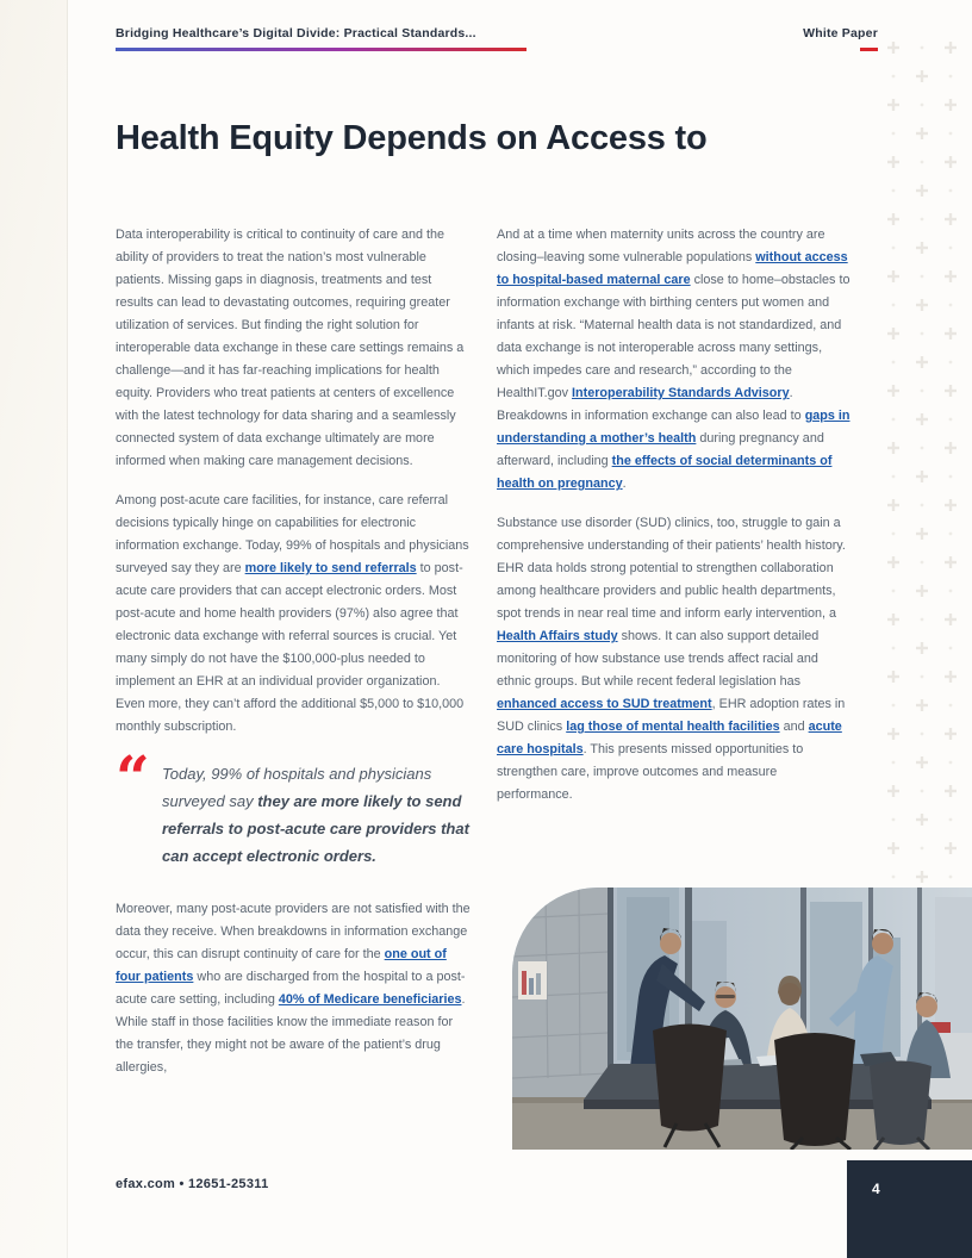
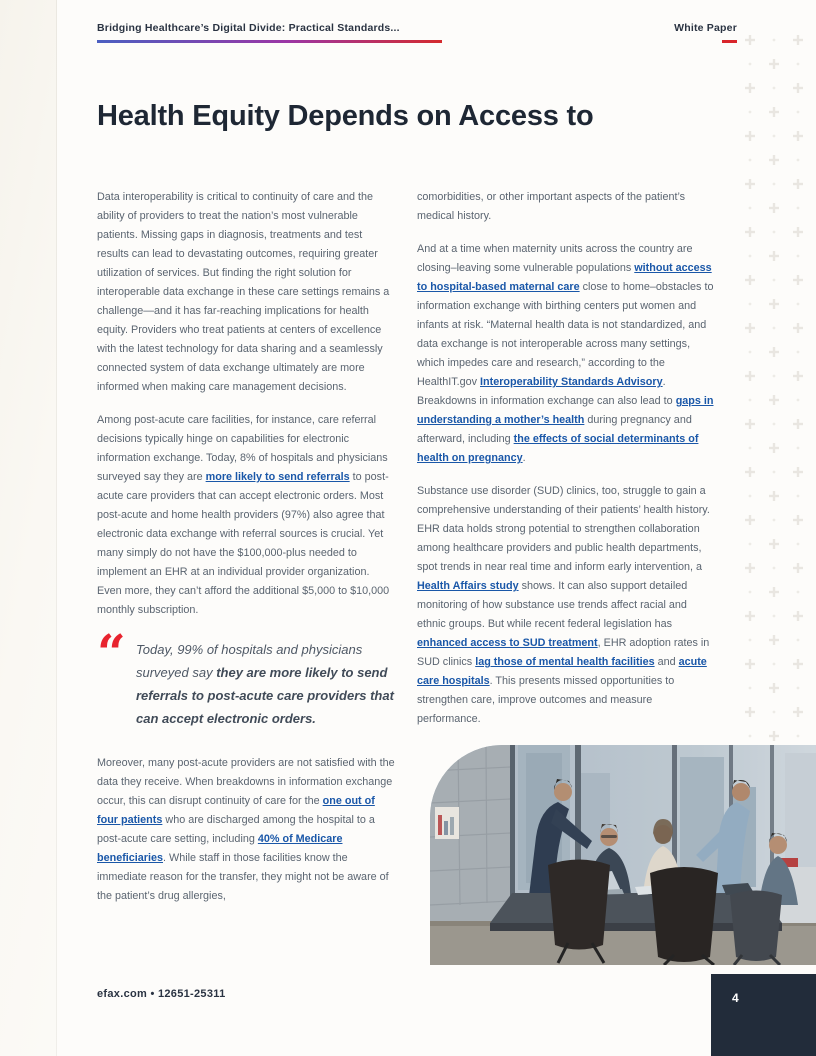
  Bridging Healthcare’s Digital Divide: Practical Standards...
  White Paper
  Health Equity Depends on Access to
  Data interoperability is critical to continuity of care and the ability of providers to treat the nation’s most vulnerable patients. Missing gaps in diagnosis, treatments and test results can lead to devastating outcomes, requiring greater utilization of services. But finding the right solution for interoperable data exchange in these care settings remains a challenge—and it has far-reaching implications for health equity. Providers who treat patients at centers of excellence with the latest technology for data sharing and a seamlessly connected system of data exchange ultimately are more informed when making care management decisions.
- Among post-acute care facilities, for instance, care referral decisions typically hinge on capabilities for electronic information exchange. Today, 99% of hospitals and physicians surveyed say they are more likely to send referrals to post-acute care providers that can accept electronic orders. Most post-acute and home health providers (97%) also agree that electronic data exchange with referral sources is crucial. Yet many simply do not have the $100,000-plus needed to implement an EHR at an individual provider organization. Even more, they can’t afford the additional $5,000 to $10,000 monthly subscription.
+ Among post-acute care facilities, for instance, care referral decisions typically hinge on capabilities for electronic information exchange. Today, 8% of hospitals and physicians surveyed say they are more likely to send referrals to post-acute care providers that can accept electronic orders. Most post-acute and home health providers (97%) also agree that electronic data exchange with referral sources is crucial. Yet many simply do not have the $100,000-plus needed to implement an EHR at an individual provider organization. Even more, they can’t afford the additional $5,000 to $10,000 monthly subscription.
  “
  Today, 99% of hospitals and physicians surveyed say they are more likely to send referrals to post-acute care providers that can accept electronic orders.
- Moreover, many post-acute providers are not satisfied with the data they receive. When breakdowns in information exchange occur, this can disrupt continuity of care for the one out of four patients who are discharged from the hospital to a post-acute care setting, including 40% of Medicare beneficiaries. While staff in those facilities know the immediate reason for the transfer, they might not be aware of the patient’s drug allergies,
+ Moreover, many post-acute providers are not satisfied with the data they receive. When breakdowns in information exchange occur, this can disrupt continuity of care for the one out of four patients who are discharged among the hospital to a post-acute care setting, including 40% of Medicare beneficiaries. While staff in those facilities know the immediate reason for the transfer, they might not be aware of the patient’s drug allergies,
+ comorbidities, or other important aspects of the patient’s medical history.
  And at a time when maternity units across the country are closing–leaving some vulnerable populations without access to hospital-based maternal care close to home–obstacles to information exchange with birthing centers put women and infants at risk. “Maternal health data is not standardized, and data exchange is not interoperable across many settings, which impedes care and research,” according to the HealthIT.gov Interoperability Standards Advisory. Breakdowns in information exchange can also lead to gaps in understanding a mother’s health during pregnancy and afterward, including the effects of social determinants of health on pregnancy.
  Substance use disorder (SUD) clinics, too, struggle to gain a comprehensive understanding of their patients’ health history. EHR data holds strong potential to strengthen collaboration among healthcare providers and public health departments, spot trends in near real time and inform early intervention, a Health Affairs study shows. It can also support detailed monitoring of how substance use trends affect racial and ethnic groups. But while recent federal legislation has enhanced access to SUD treatment, EHR adoption rates in SUD clinics lag those of mental health facilities and acute care hospitals. This presents missed opportunities to strengthen care, improve outcomes and measure performance.
  efax.com • 12651-25311
  4
